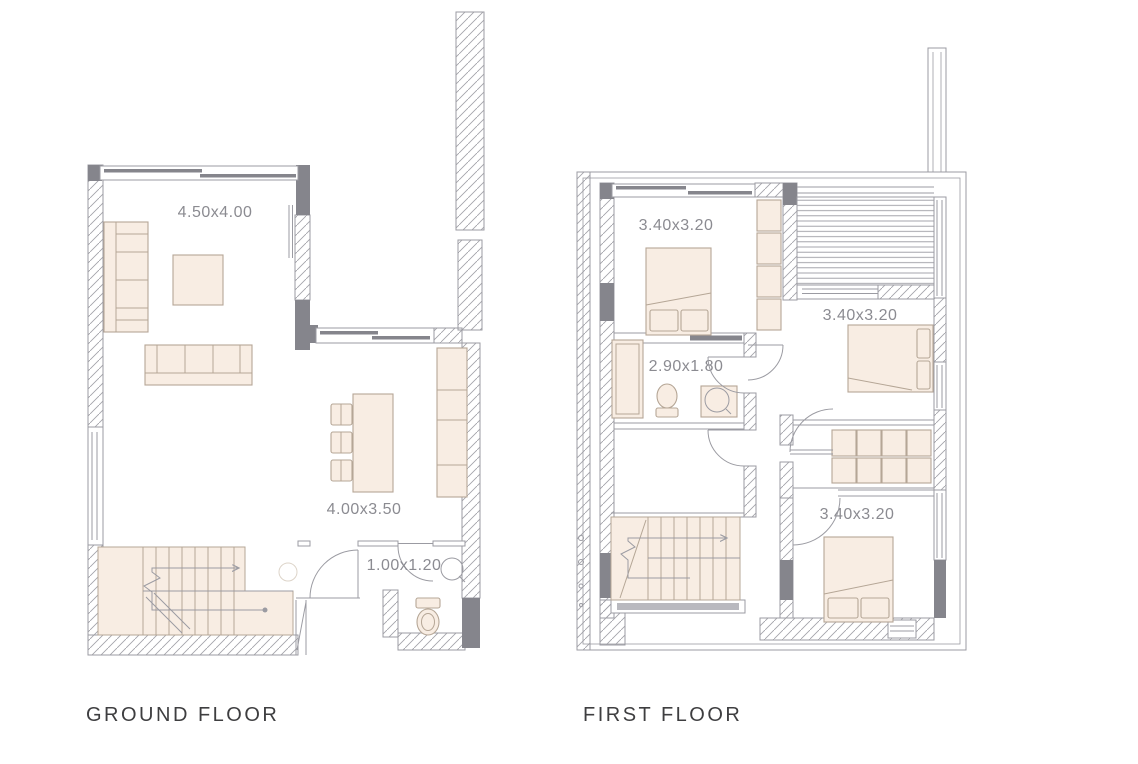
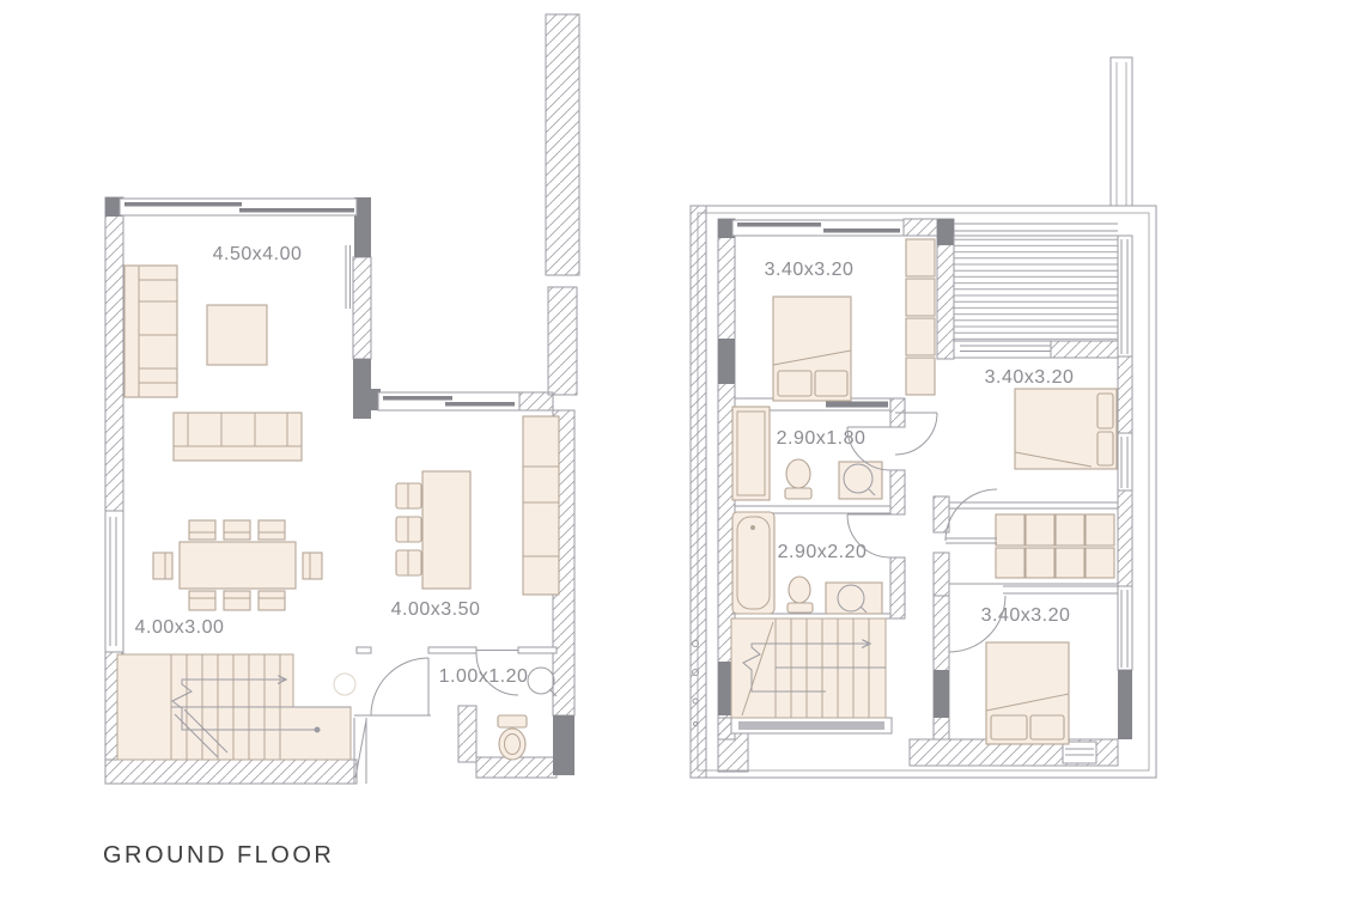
  4.50x4.00
+ 4.00x3.00
  4.00x3.50
  1.00x1.20
  3.40x3.20
  2.90x1.0
  3.40x3.20
+ 2.90x2.20
  3.40x3.20
  GROUND FLOOR
- FIRST FLOOR
